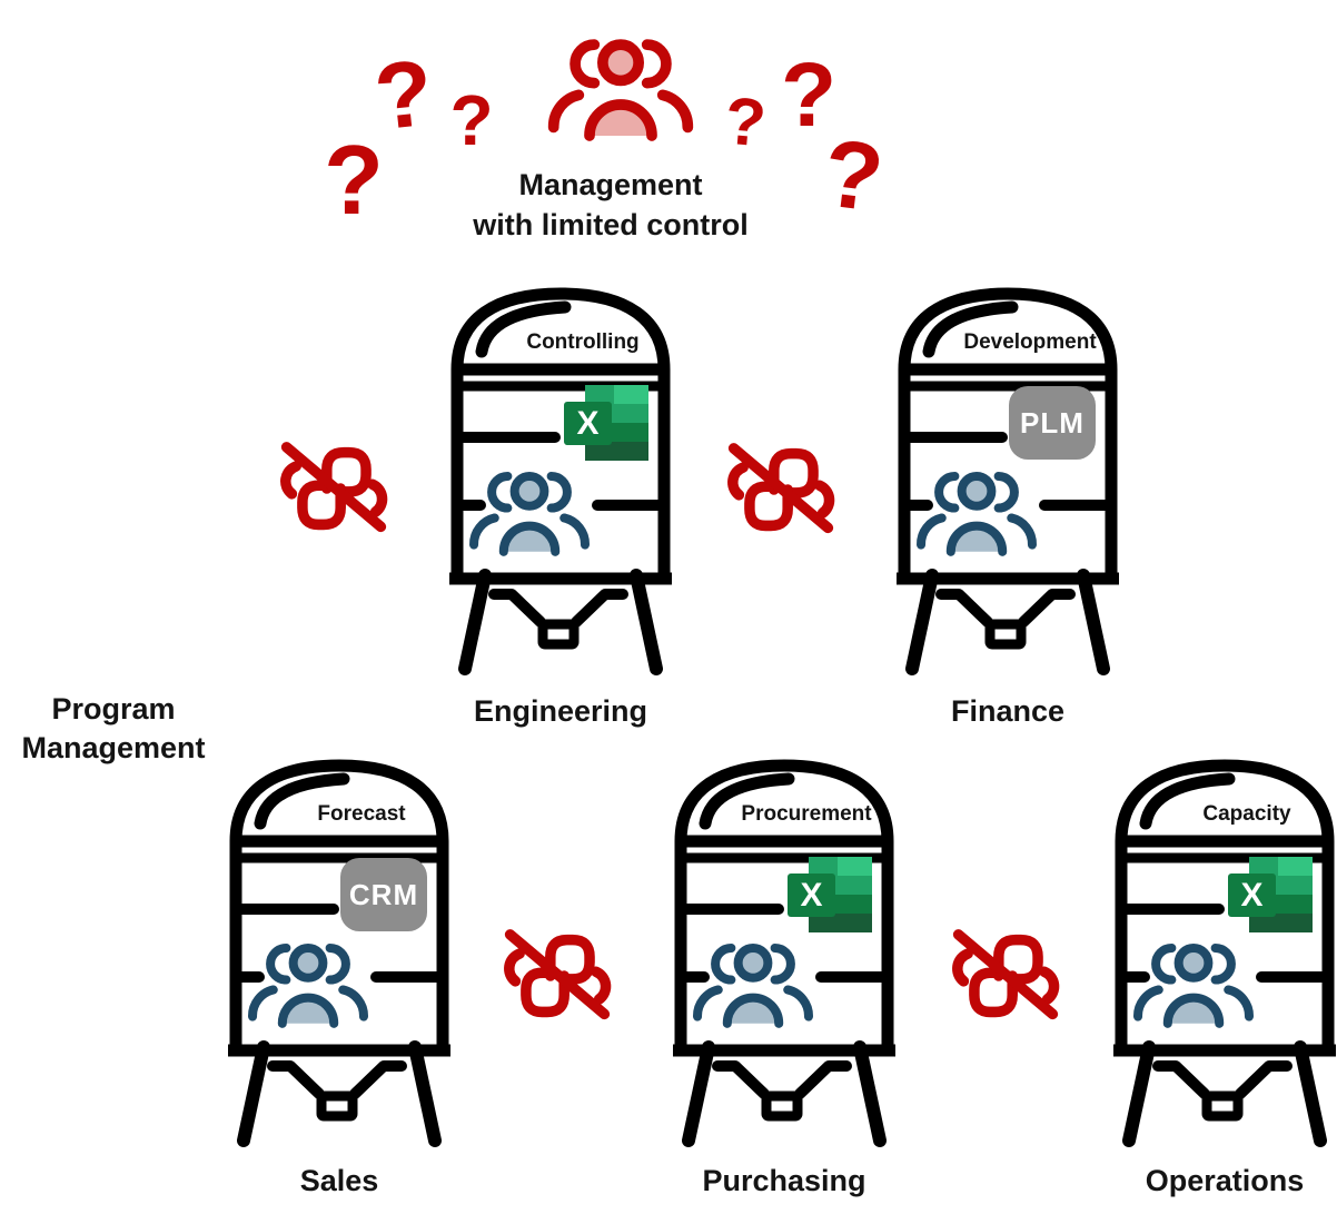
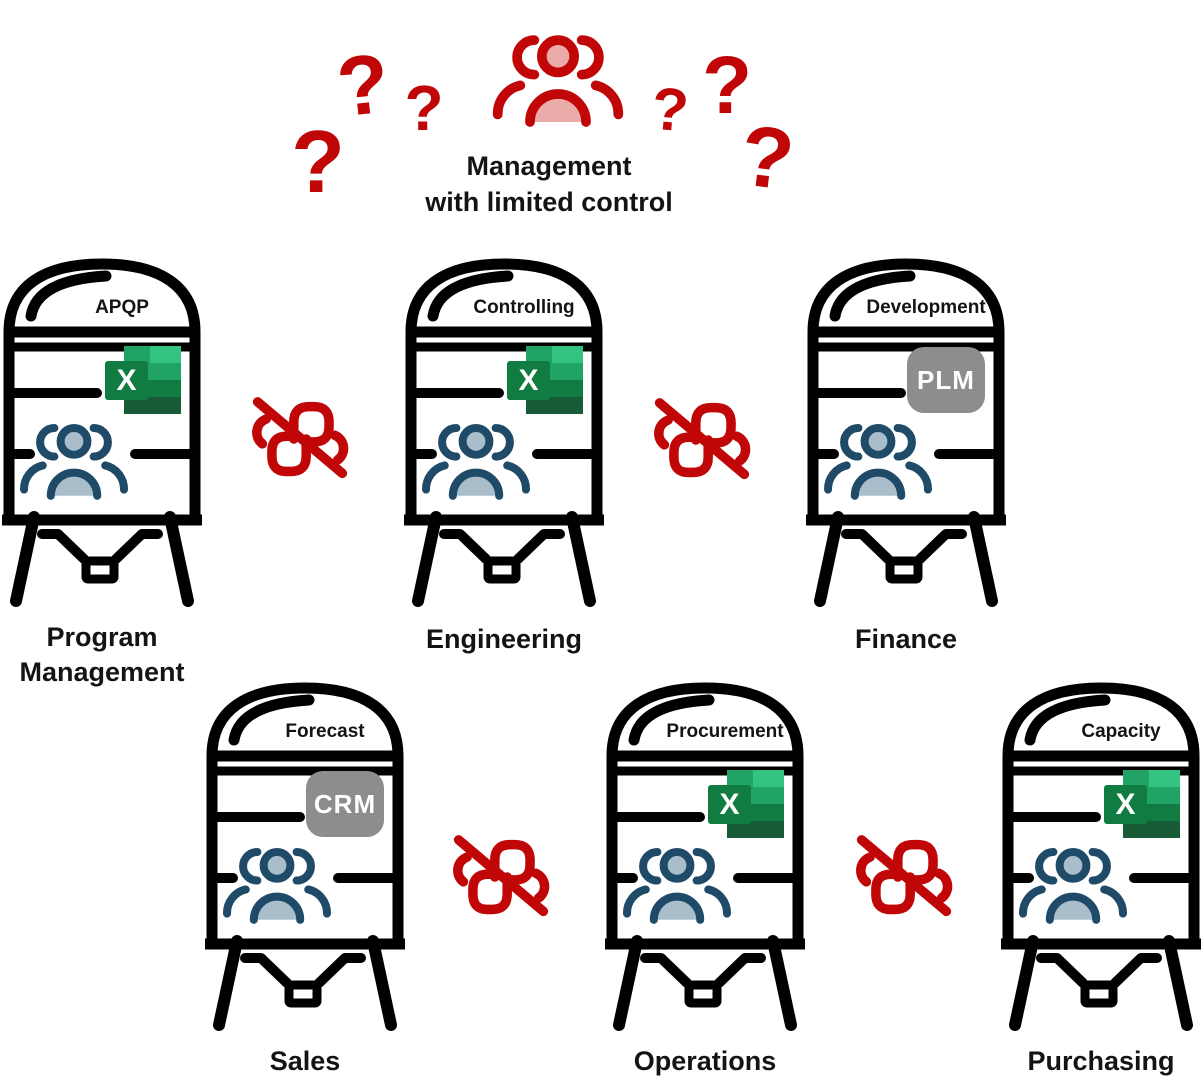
  ?
  ?
  ?
  Management
  with limited control
+ APQP
  Program Management
  Controlling
  Engineering
  Development
  PLM
  Finance
  Forecast
  CRM
  Sales
  Procurement
- Purchasing
+ Operations
  Capacity
- Operations
+ Purchasing
